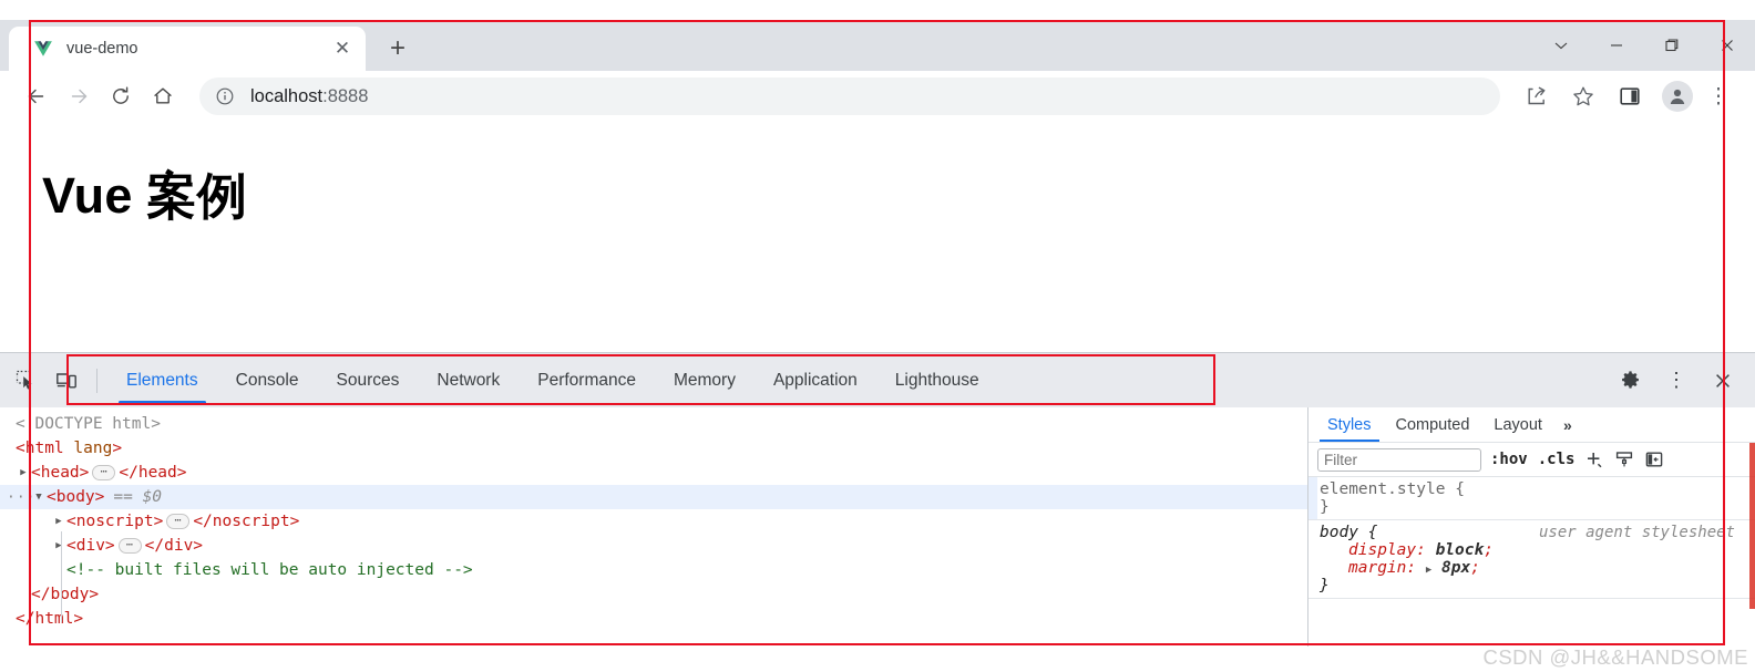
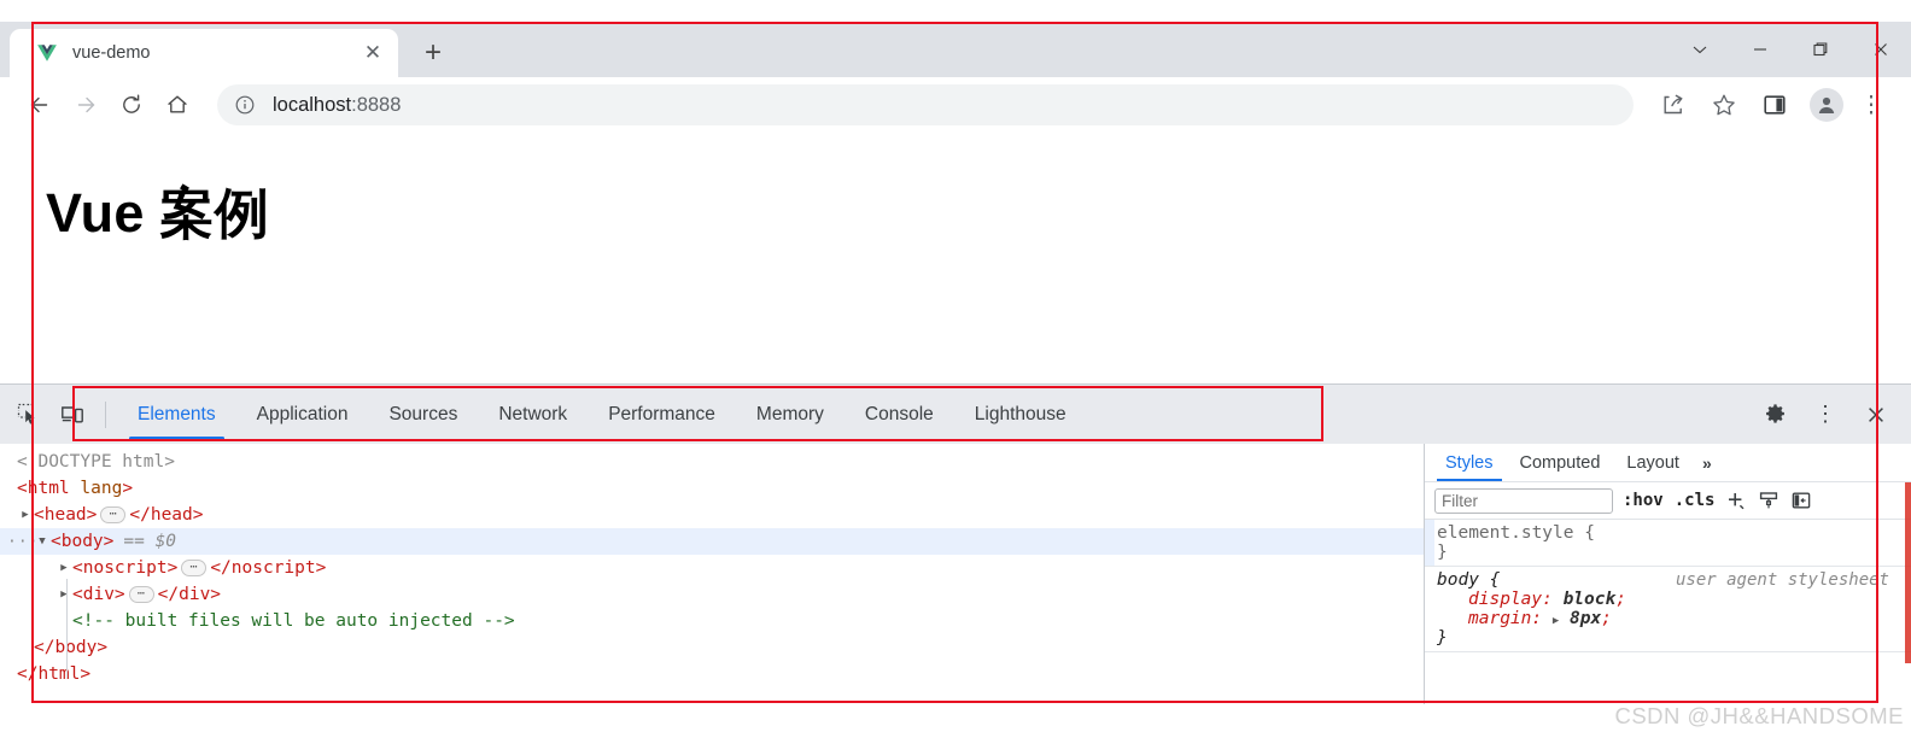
  vue-demo
  ✕
  +
  localhost:8888
  ⋮
  Vue 案例
  Elements
- Console
+ Application
  Sources
  Network
  Performance
  Memory
- Application
+ Console
  Lighthouse
  ⋮
  <!DOCTYPE html>
  <
  html
  lang
  >
  ▶
  <head>
  ⋯
  </head>
  ···
  ▼
  <body>
  == $0
  ▶
  <noscript>
  ⋯
  </noscript>
  ▶
  <div>
  ⋯
  </div>
  <!-- built files will be auto injected -->
  </body>
  </html>
  Styles
  Computed
  Layout
  »
  Filter
  :hov
  .cls
  element.style {
  }
  user agent stylesheet
  body {
  display: block;
  margin: ▶ 8px;
  }
  CSDN @JH&&HANDSOME
